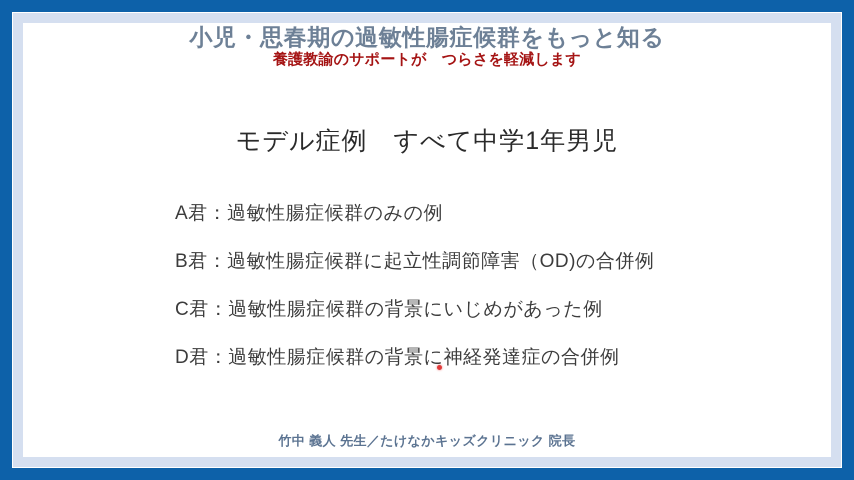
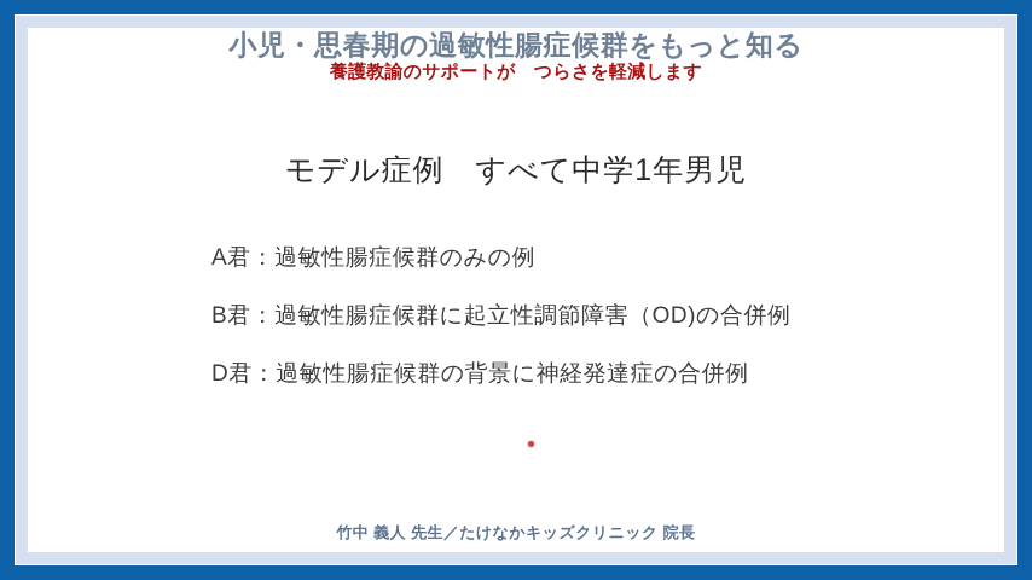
  小児・思春期の過敏性腸症候群をもっと知る
  養護教諭のサポートが つらさを軽減します
  モデル症例 すべて中学1年男児
  A君：過敏性腸症候群のみの例
  B君：過敏性腸症候群に起立性調節障害（OD)の合併例
- C君：過敏性腸症候群の背景にいじめがあった例
  D君：過敏性腸症候群の背景に神経発達症の合併例
  竹中 義人 先生／たけなかキッズクリニック 院長
